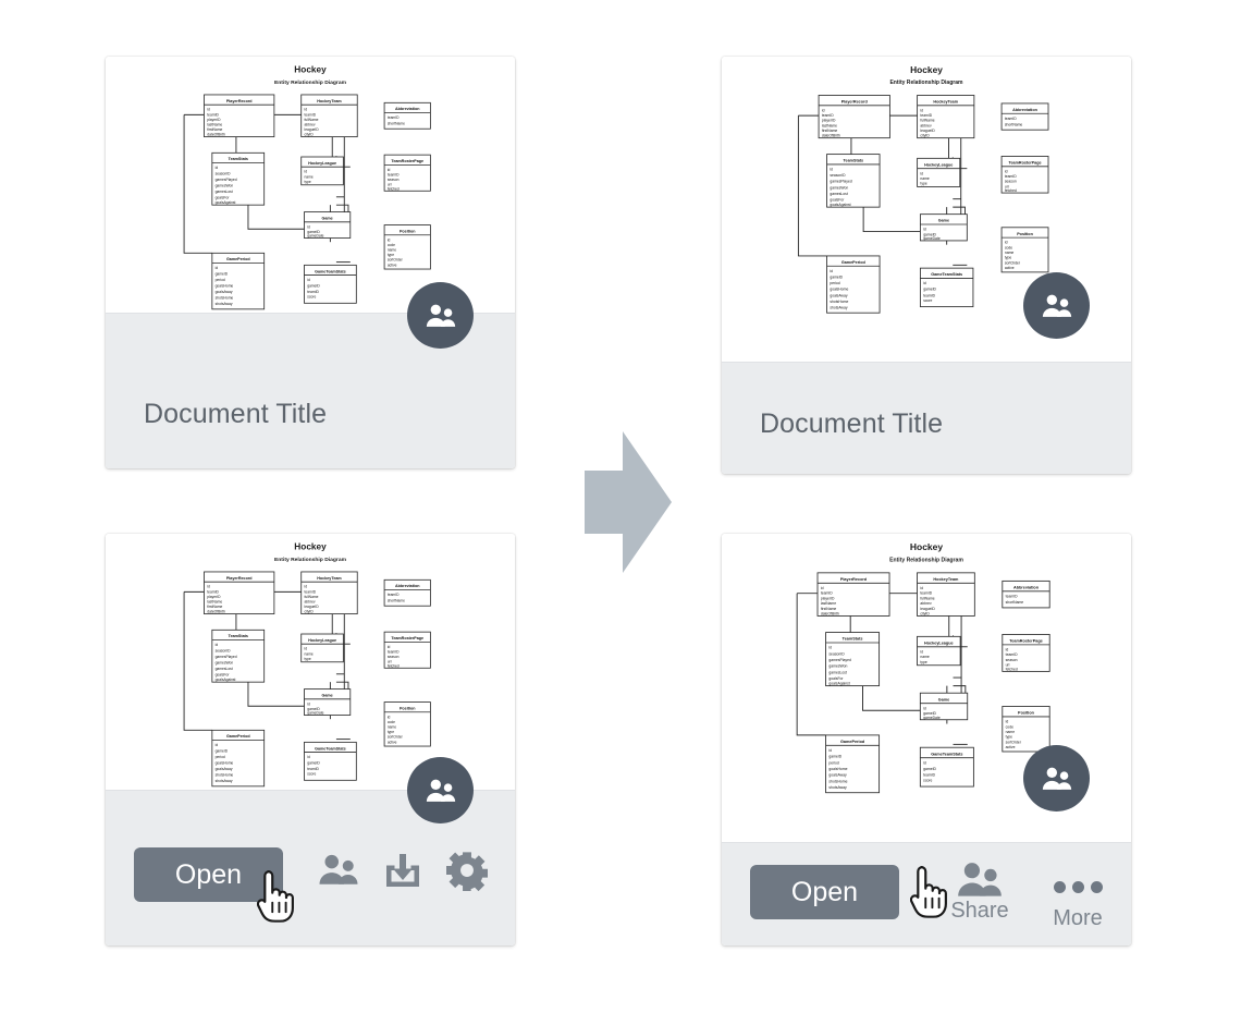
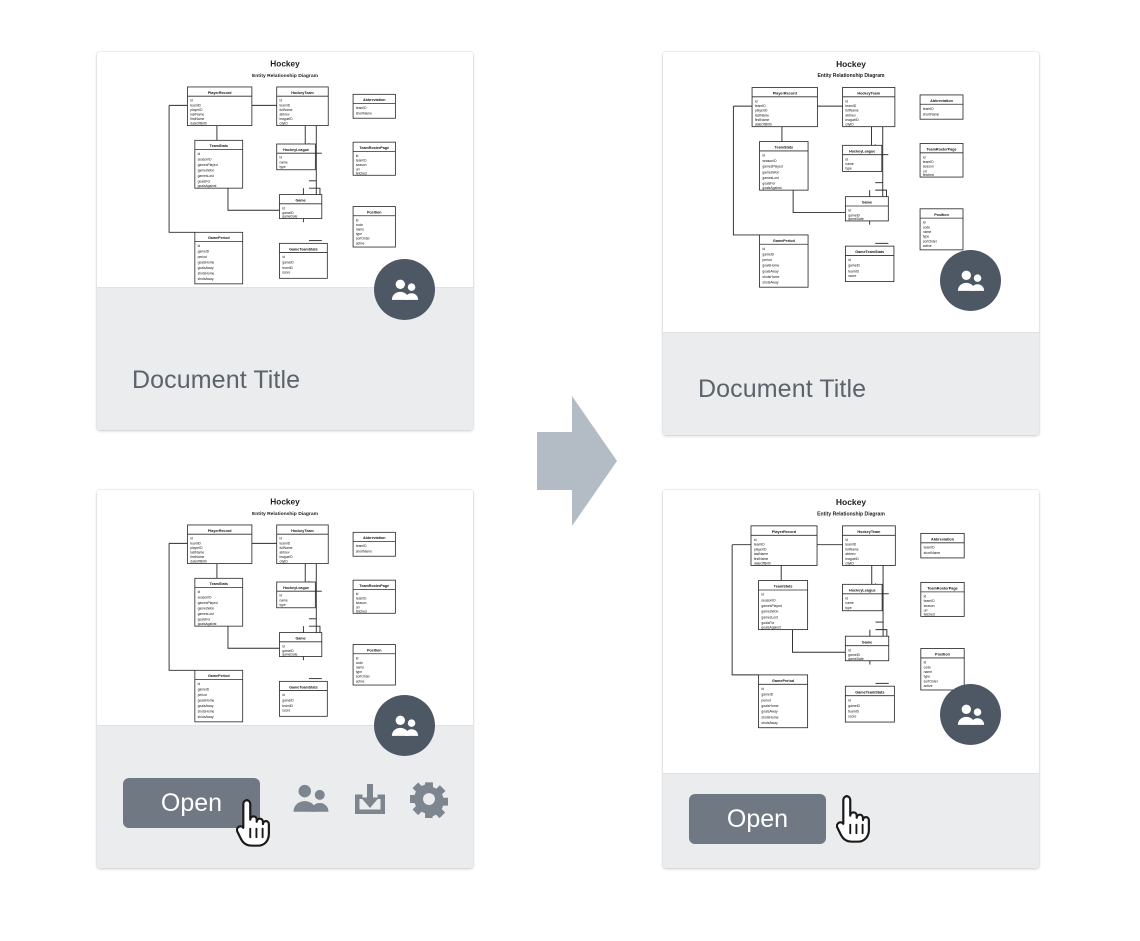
  Document Title
  Document Title
  Open
  Open
- Share
- More
